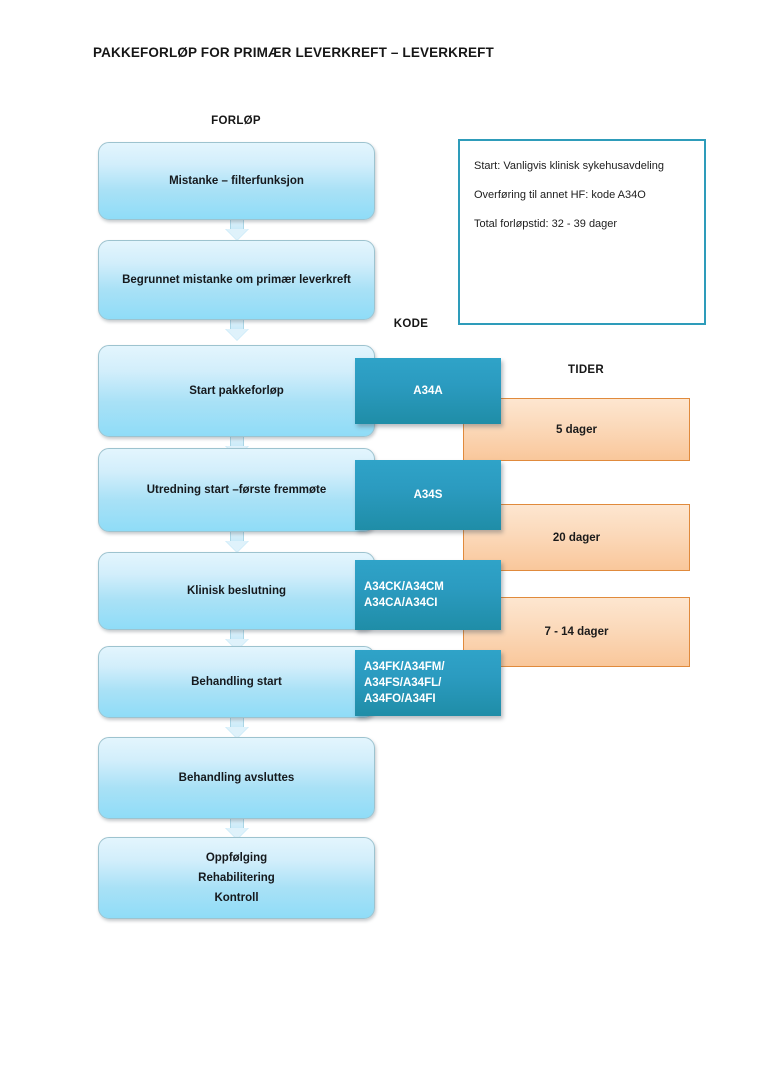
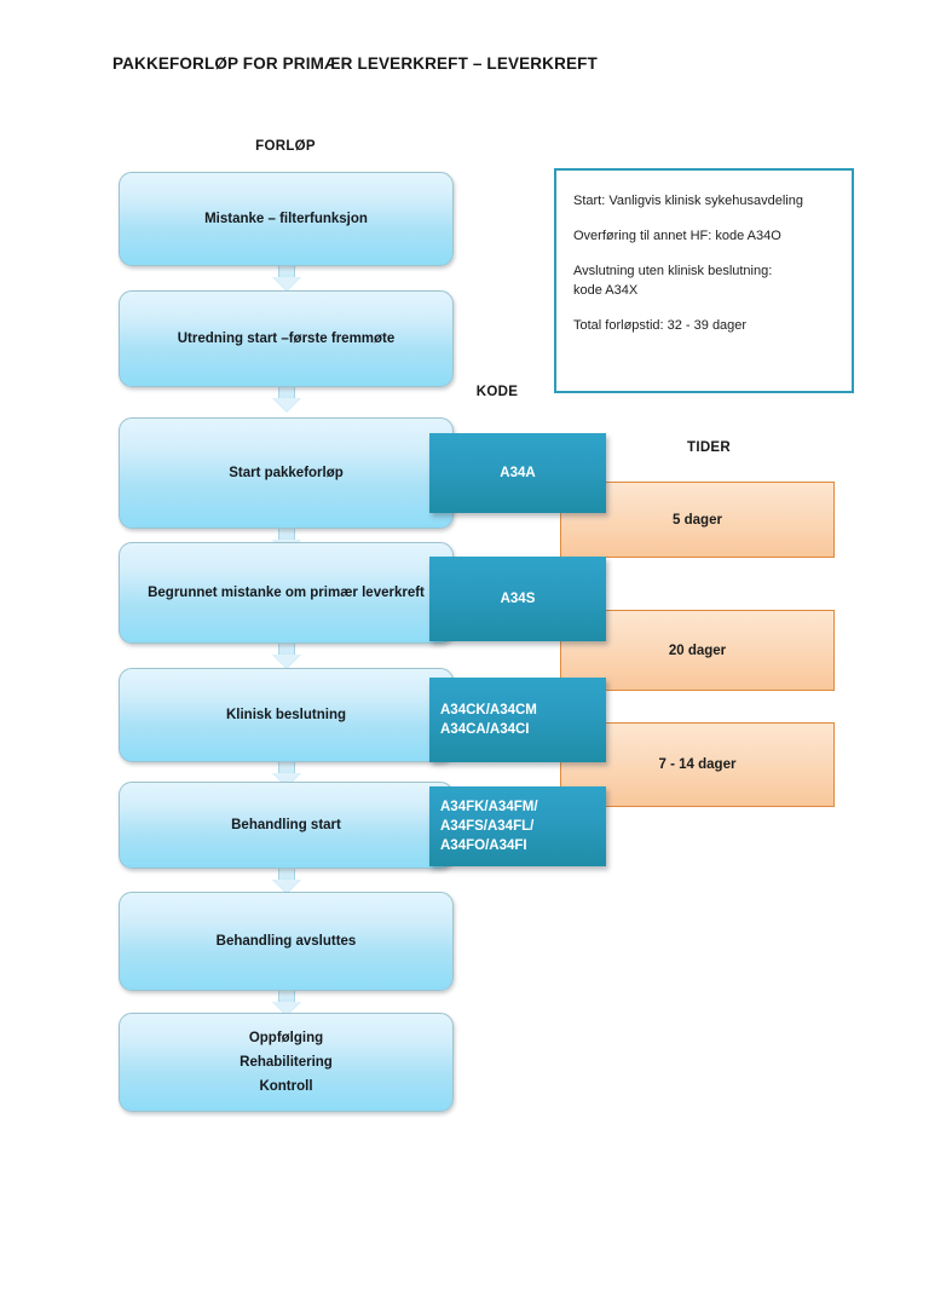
  PAKKEFORLØP FOR PRIMÆR LEVERKREFT – LEVERKREFT
  FORLØP
  KODE
  TIDER
  Start: Vanligvis klinisk sykehusavdeling
  Overføring til annet HF: kode A34O
+ Avslutning uten klinisk beslutning:
+ kode A34X
  Total forløpstid: 32 - 39 dager
  5 dager
  20 dager
  7 - 14 dager
  Mistanke – filterfunksjon
- Begrunnet mistanke om primær leverkreft
+ Utredning start –første fremmøte
  Start pakkeforløp
- Utredning start –første fremmøte
+ Begrunnet mistanke om primær leverkreft
  Klinisk beslutning
  Behandling start
  Behandling avsluttes
  Oppfølging
  Rehabilitering
  Kontroll
  A34A
  A34S
  A34CK/A34CM
  A34CA/A34CI
  A34FK/A34FM/
  A34FS/A34FL/
  A34FO/A34FI
